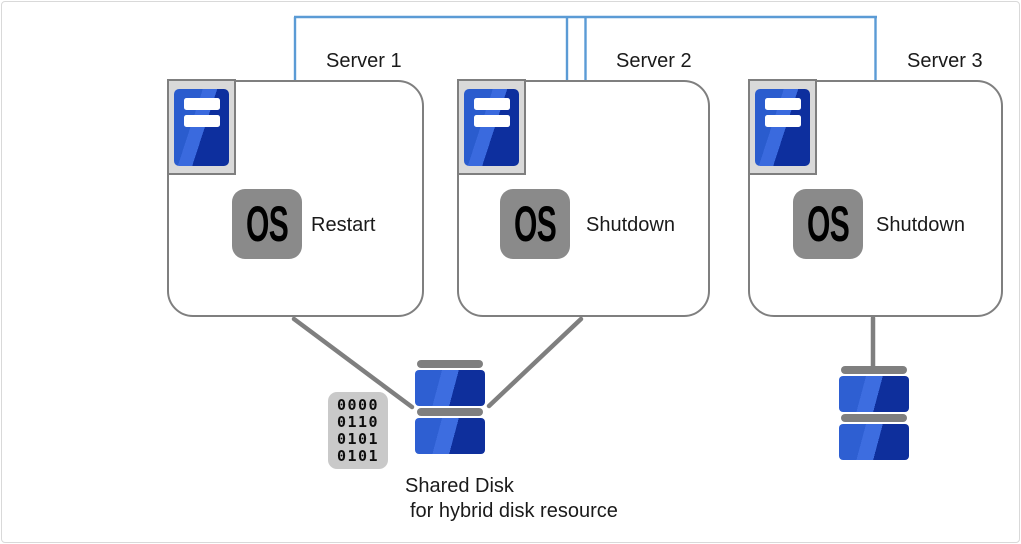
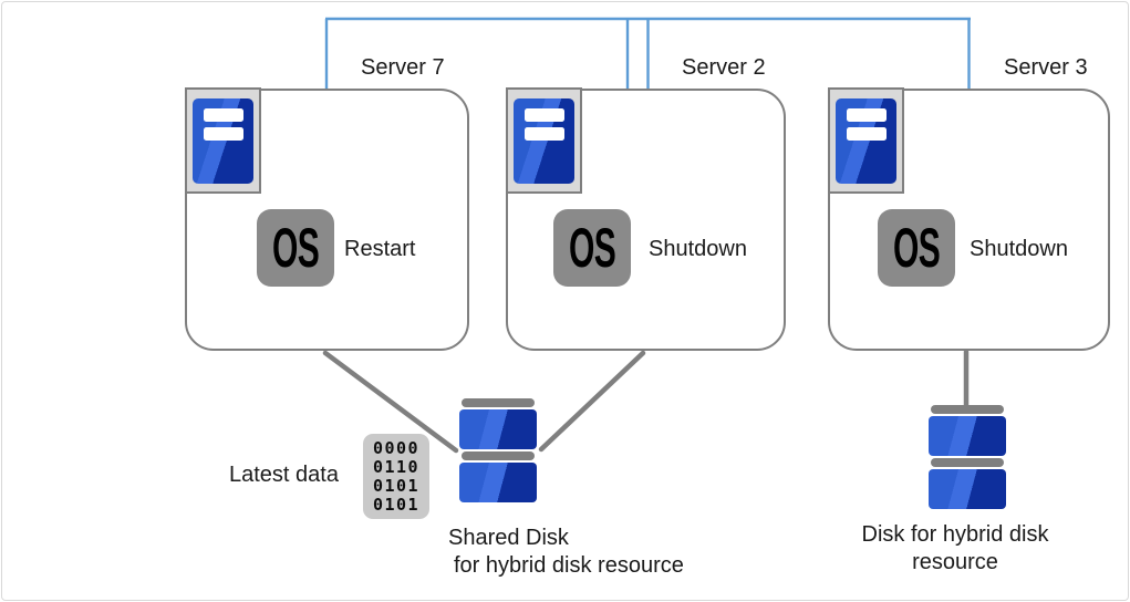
- Server 1
+ Server 7
  Server 2
  Server 3
  OS
  OS
  OS
  Restart
  Shutdown
  Shutdown
  0000
  0110
  0101
  0101
+ Latest data
  Shared Disk
  for hybrid disk resource
+ Disk for hybrid disk
+ resource
